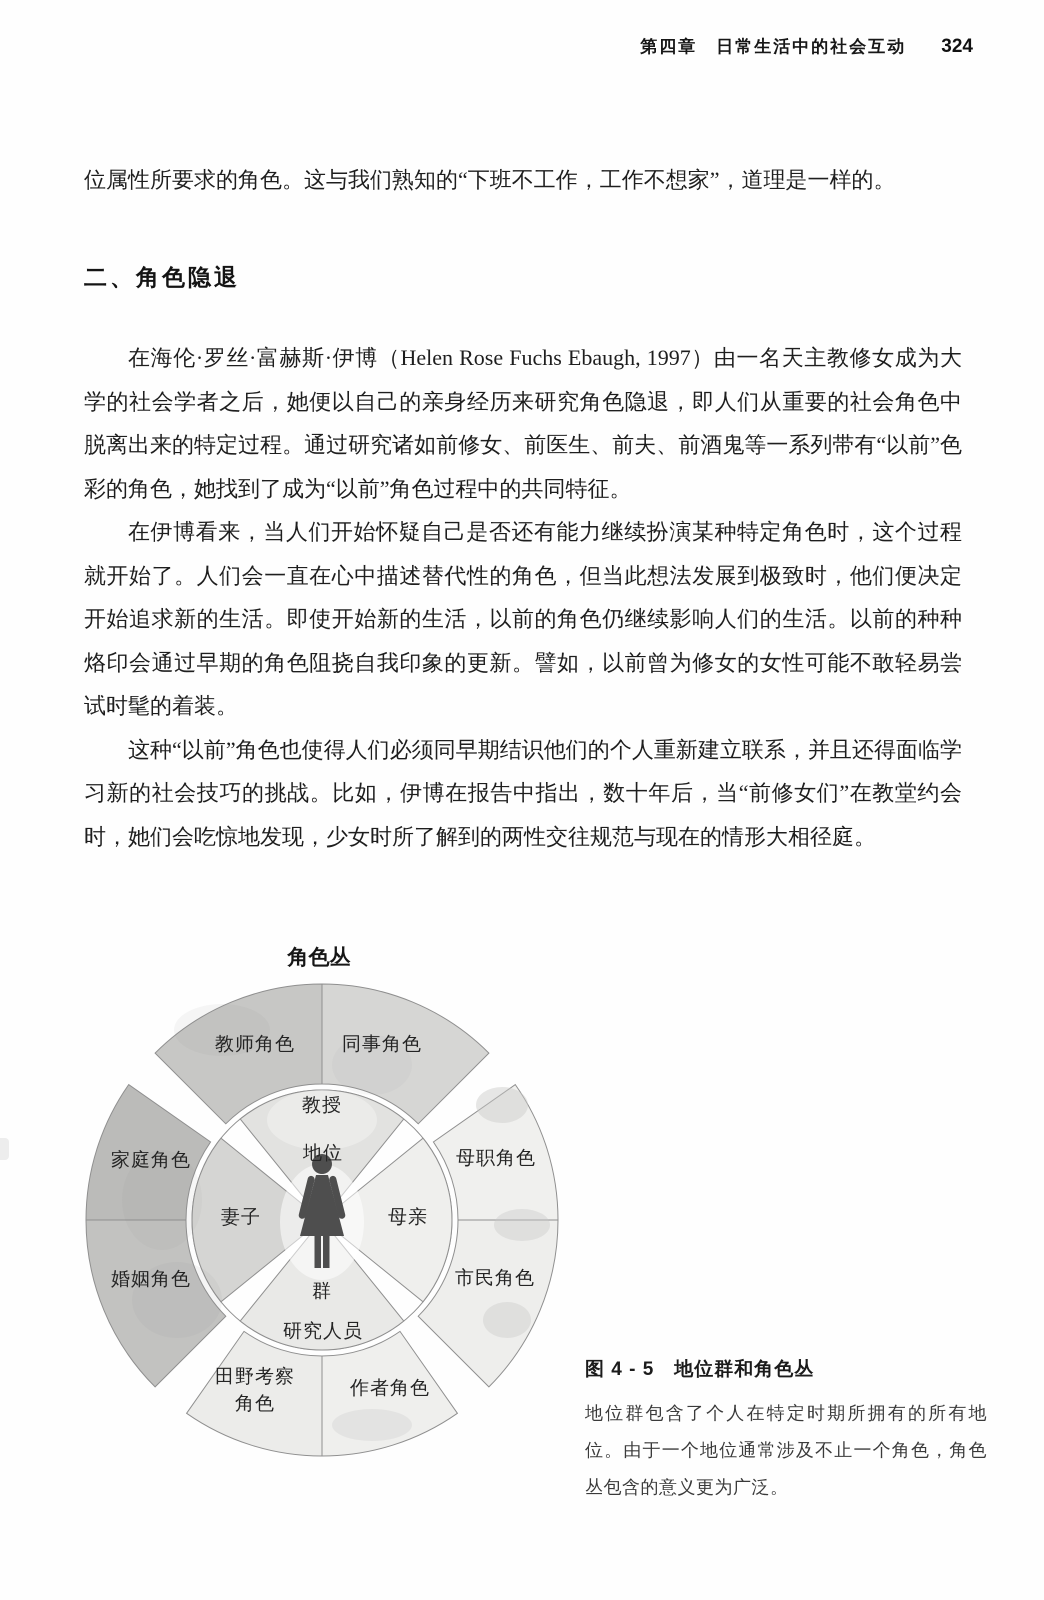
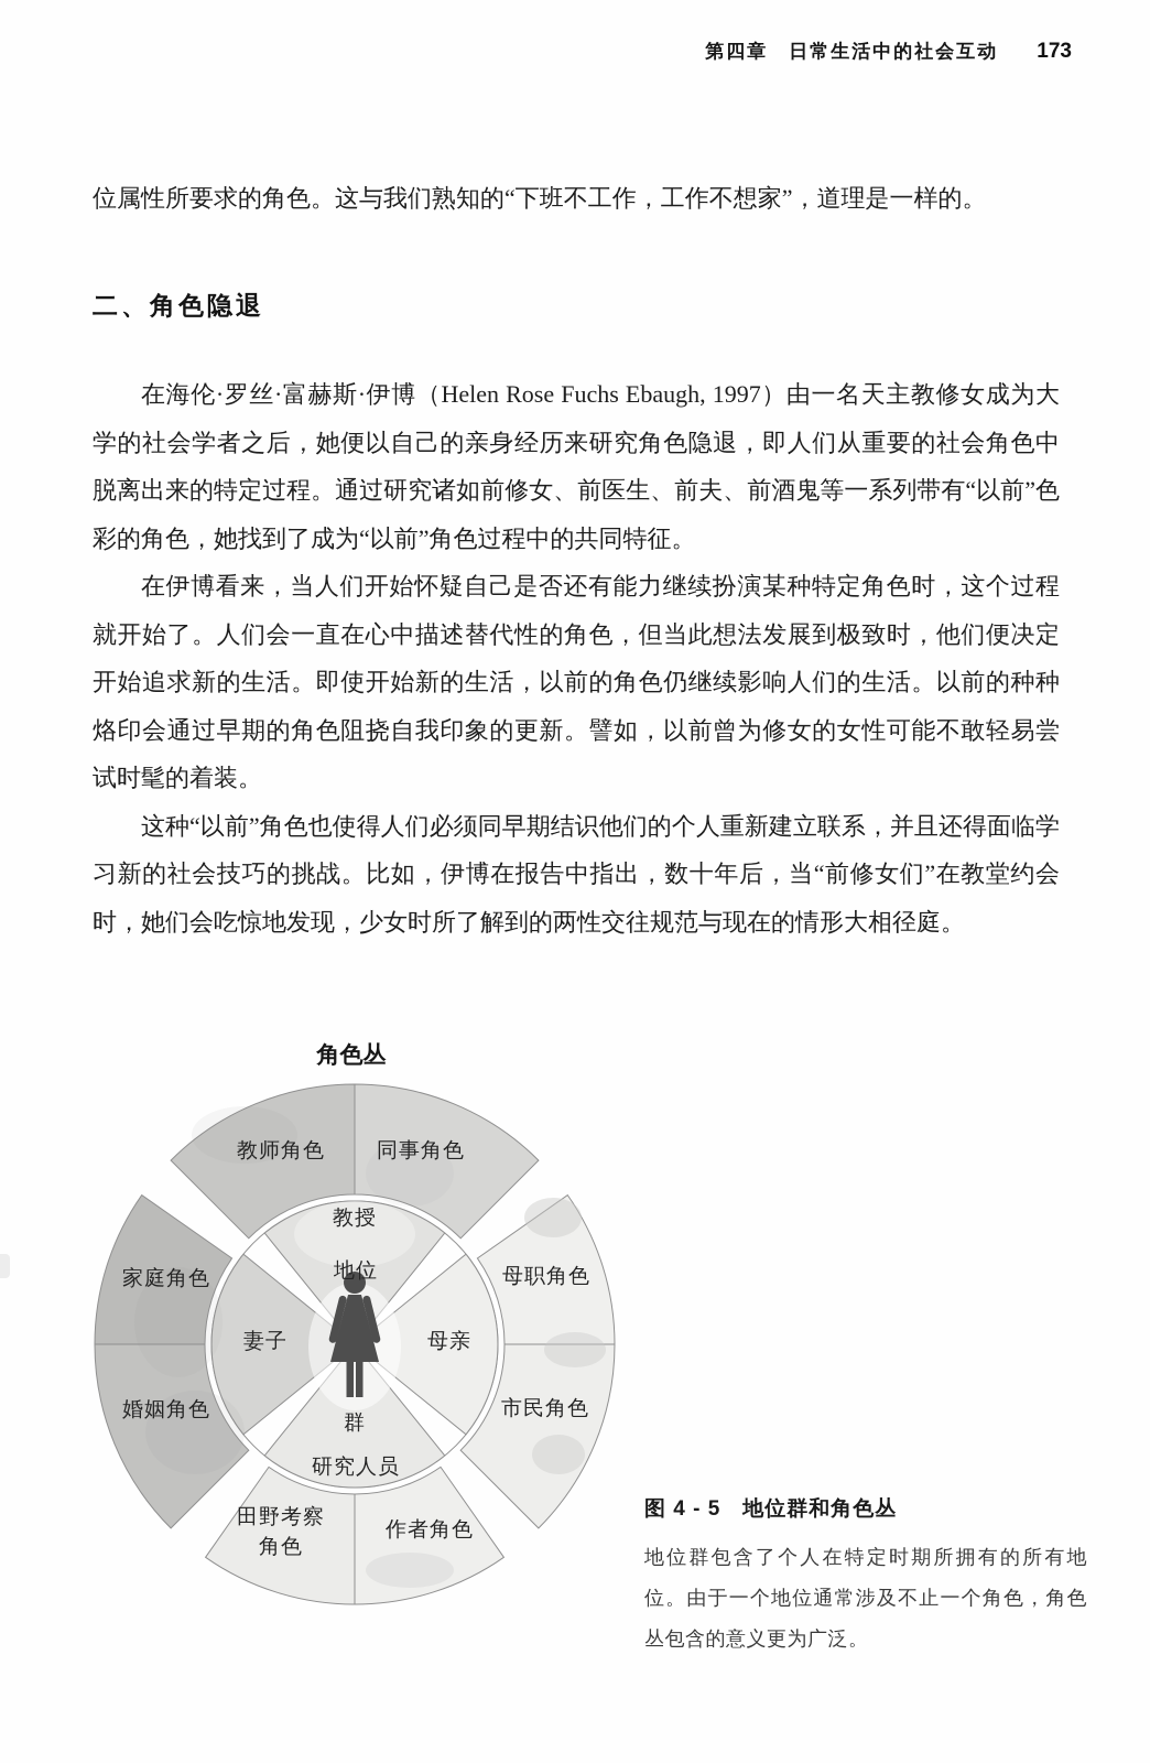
  第四章 日常生活中的社会互动
- 324
+ 173
  位属性所要求的角色。这与我们熟知的“下班不工作，工作不想家”，道理是一样的。
  二、角色隐退
  在海伦·罗丝·富赫斯·伊博（Helen Rose Fuchs Ebaugh, 1997）由一名天主教修女成为大学的社会学者之后，她便以自己的亲身经历来研究角色隐退，即人们从重要的社会角色中脱离出来的特定过程。通过研究诸如前修女、前医生、前夫、前酒鬼等一系列带有“以前”色彩的角色，她找到了成为“以前”角色过程中的共同特征。
  在伊博看来，当人们开始怀疑自己是否还有能力继续扮演某种特定角色时，这个过程就开始了。人们会一直在心中描述替代性的角色，但当此想法发展到极致时，他们便决定开始追求新的生活。即使开始新的生活，以前的角色仍继续影响人们的生活。以前的种种烙印会通过早期的角色阻挠自我印象的更新。譬如，以前曾为修女的女性可能不敢轻易尝试时髦的着装。
  这种“以前”角色也使得人们必须同早期结识他们的个人重新建立联系，并且还得面临学习新的社会技巧的挑战。比如，伊博在报告中指出，数十年后，当“前修女们”在教堂约会时，她们会吃惊地发现，少女时所了解到的两性交往规范与现在的情形大相径庭。
  角色丛
  教师角色
  同事角色
  家庭角色
  母职角色
  婚姻角色
  市民角色
  田野考察角色
  作者角色
  教授
  地位
  妻子
  母亲
  群
  研究人员
  图 4 - 5 地位群和角色丛
  地位群包含了个人在特定时期所拥有的所有地位。由于一个地位通常涉及不止一个角色，角色丛包含的意义更为广泛。
